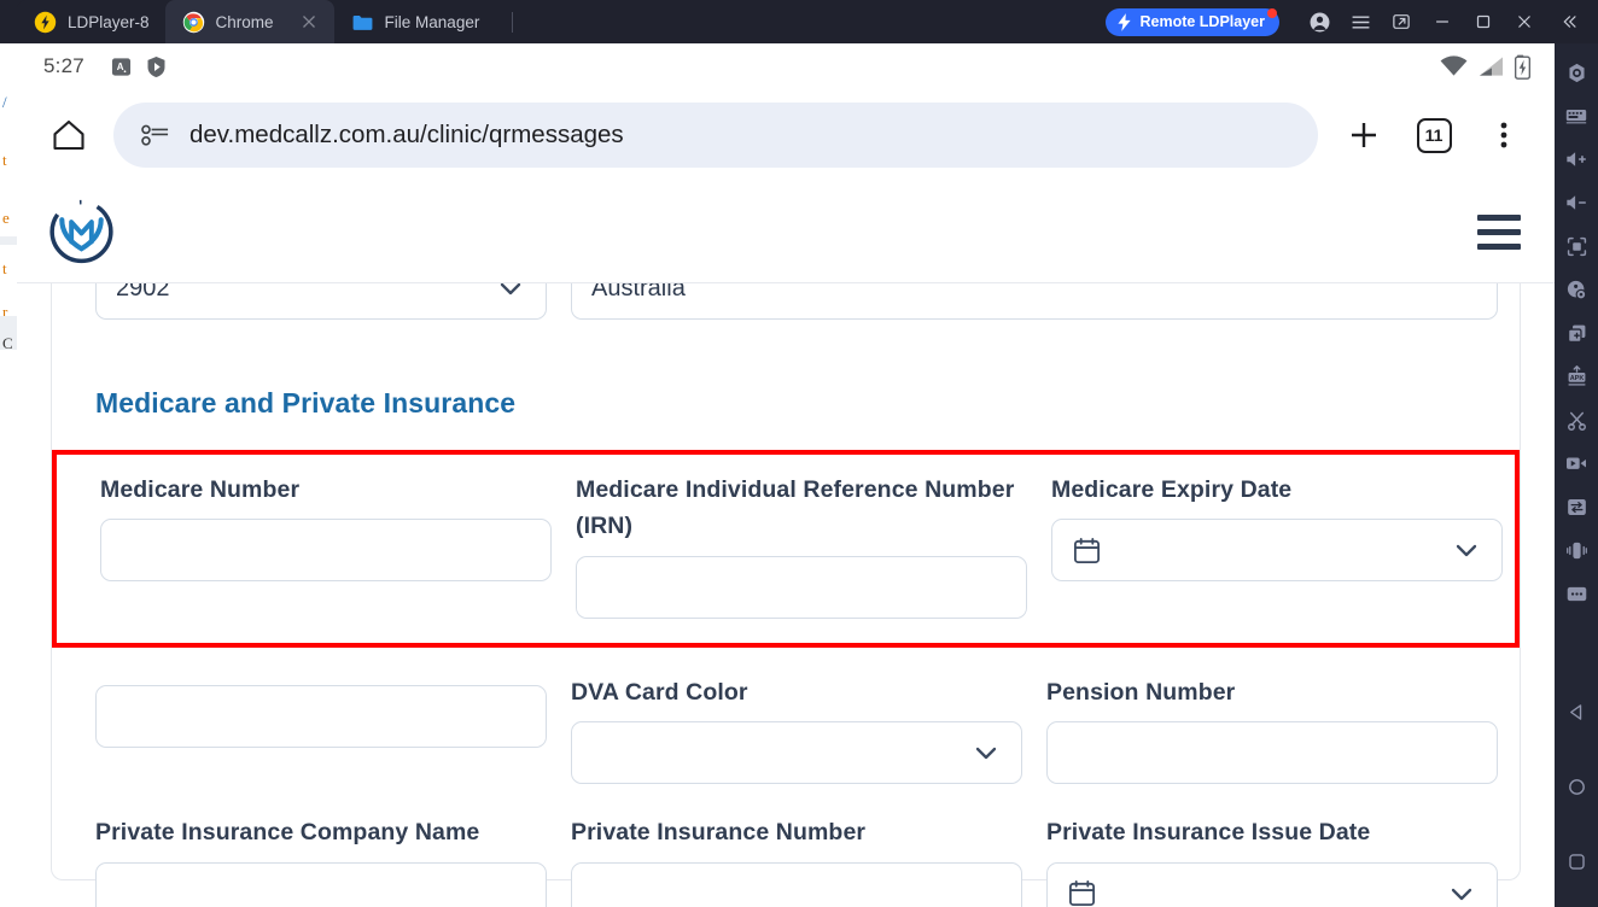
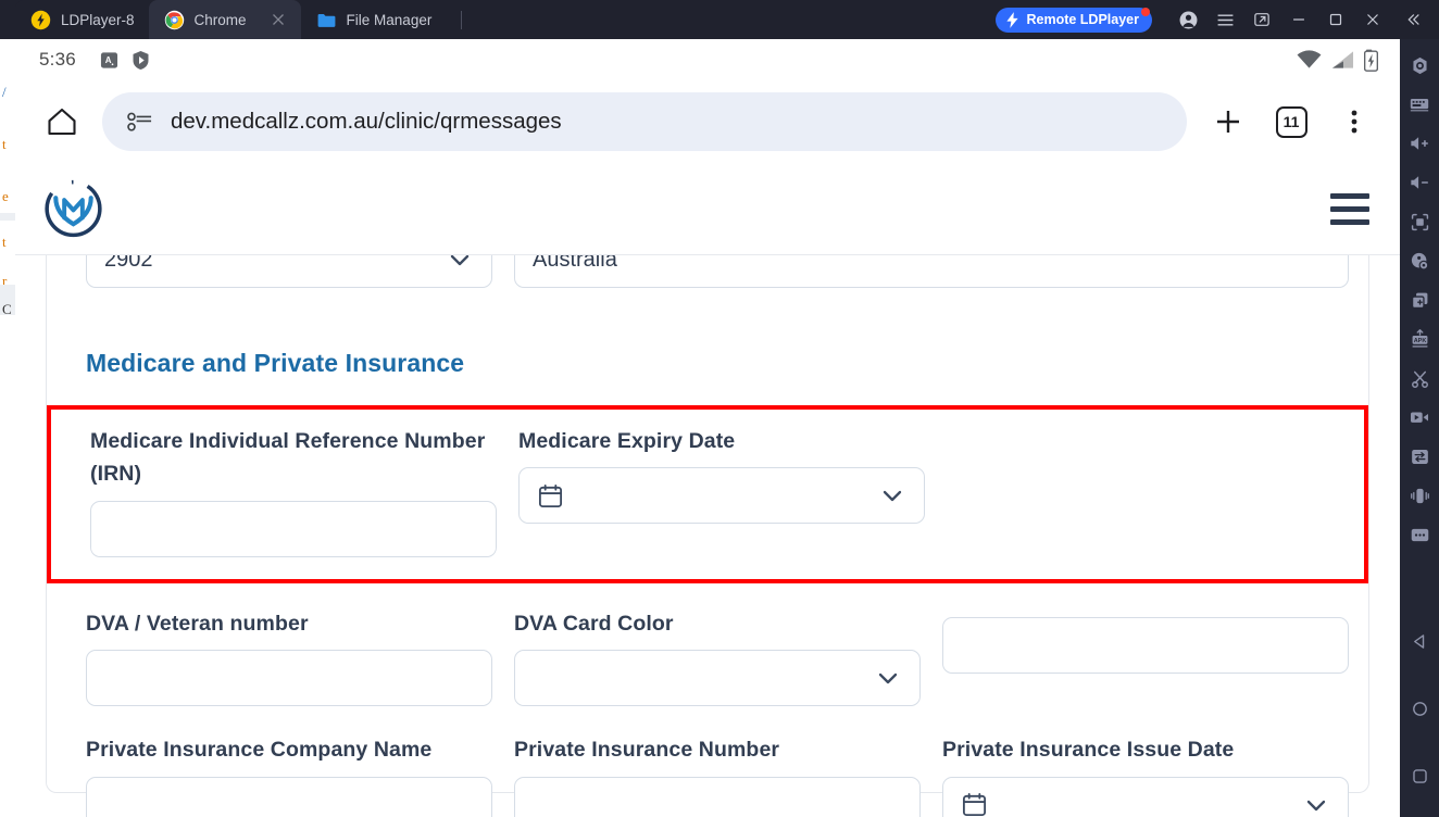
  /
  t
  e
  t
  r
  C
  LDPlayer-8
  Chrome
  File Manager
  Remote LDPlayer
- 5:27
+ 5:36
  A
  dev.medcallz.com.au/clinic/qrmessages
  11
  2902
  Australia
  Medicare and Private Insurance
- Medicare Number
  Medicare Individual Reference Number (IRN)
  Medicare Expiry Date
+ DVA / Veteran number
  DVA Card Color
- Pension Number
  Private Insurance Company Name
  Private Insurance Number
  Private Insurance Issue Date
